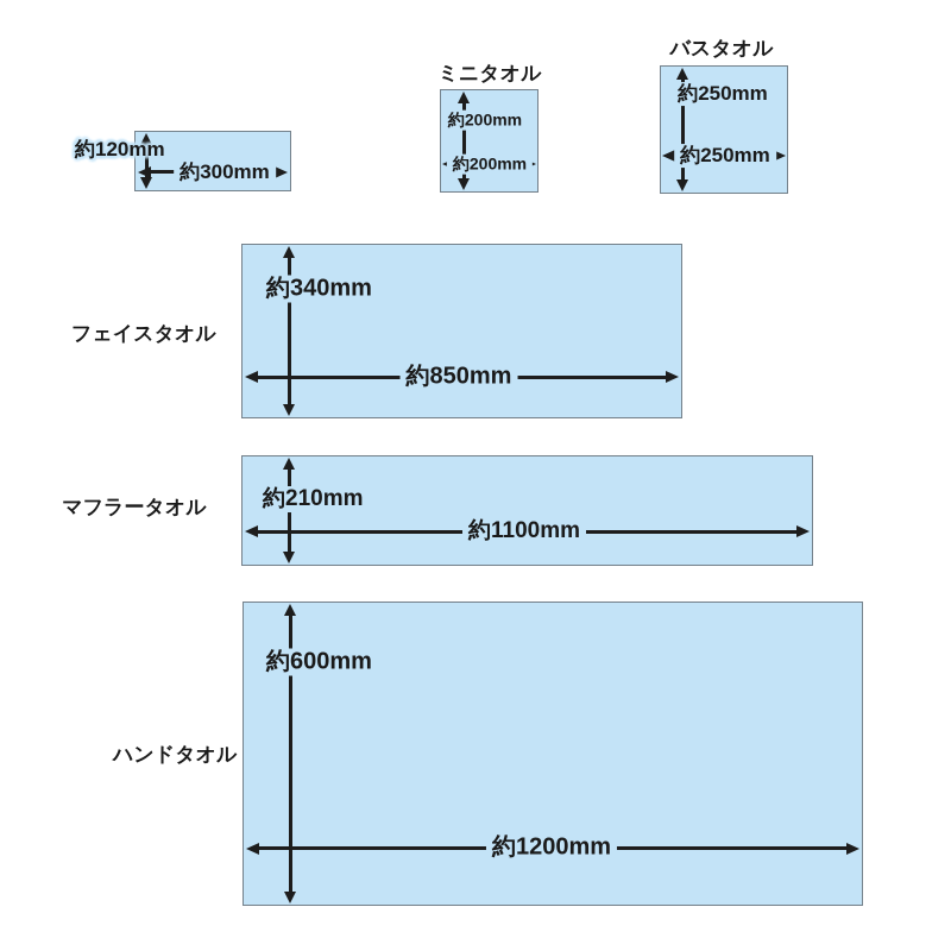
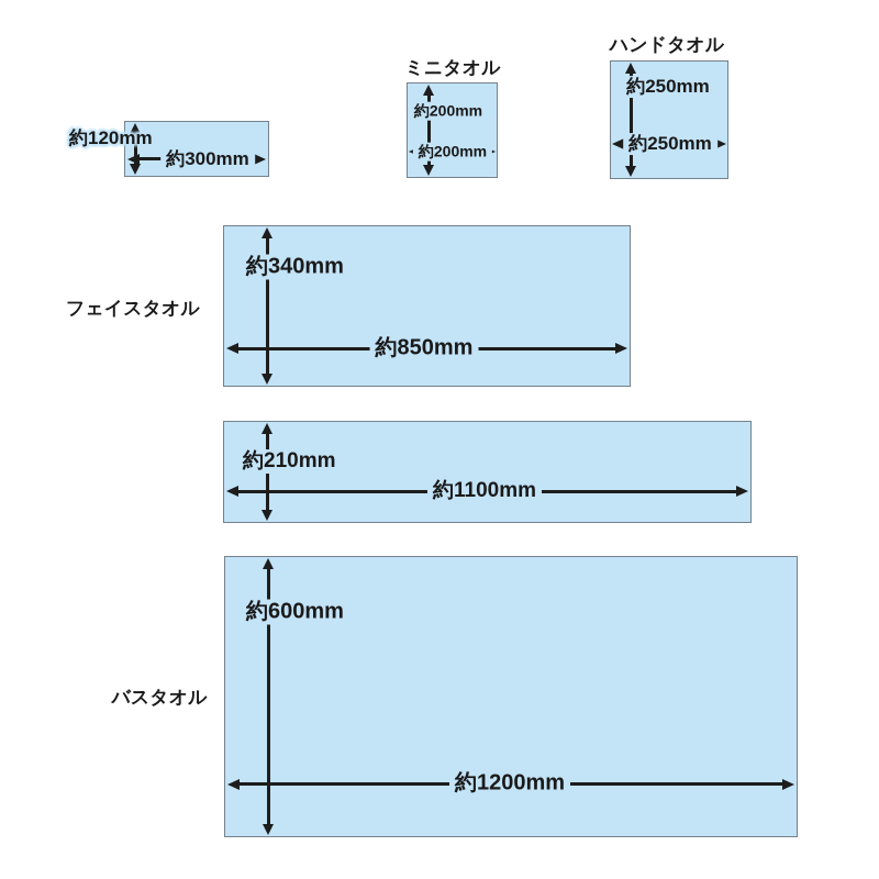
  約120mm
  約300mm
  ミニタオル
  約200mm
  約200mm
- バスタオル
+ ハンドタオル
  約250mm
  約250mm
  フェイスタオル
  約340mm
  約850mm
- マフラータオル
  約210mm
  約1100mm
- ハンドタオル
+ バスタオル
  約600mm
  約1200mm
